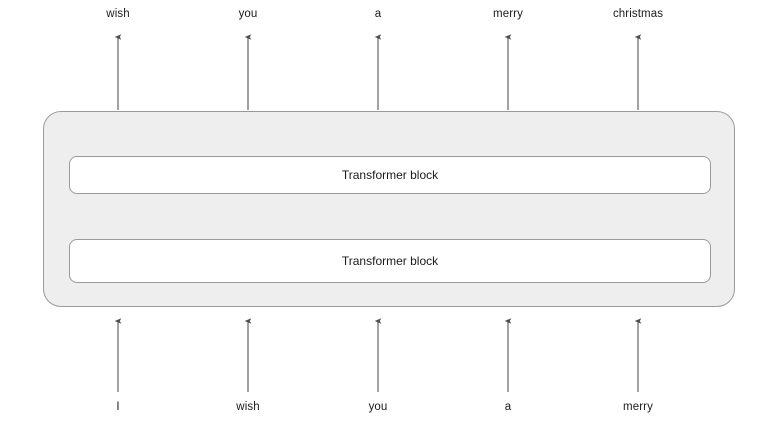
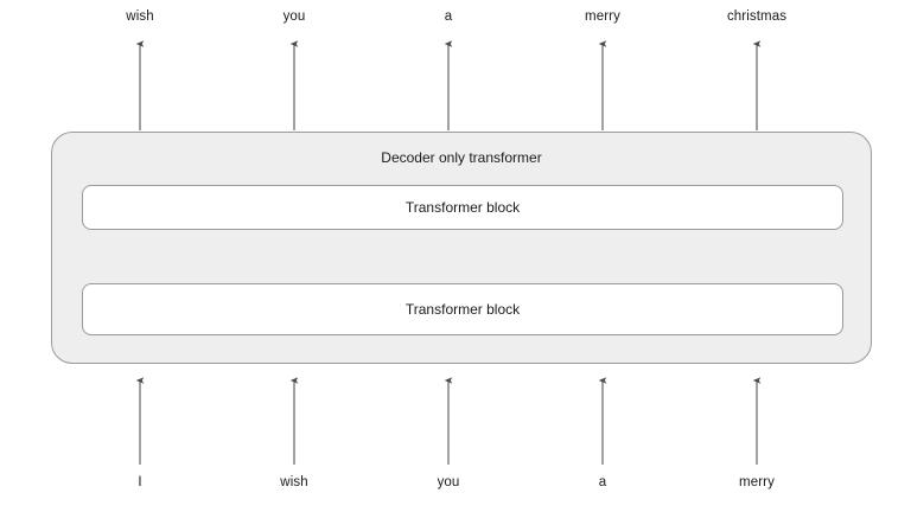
  wish
  you
  a
  merry
  christmas
  I
  wish
  you
  a
  merry
+ Decoder only transformer
  Transformer block
  Transformer block
